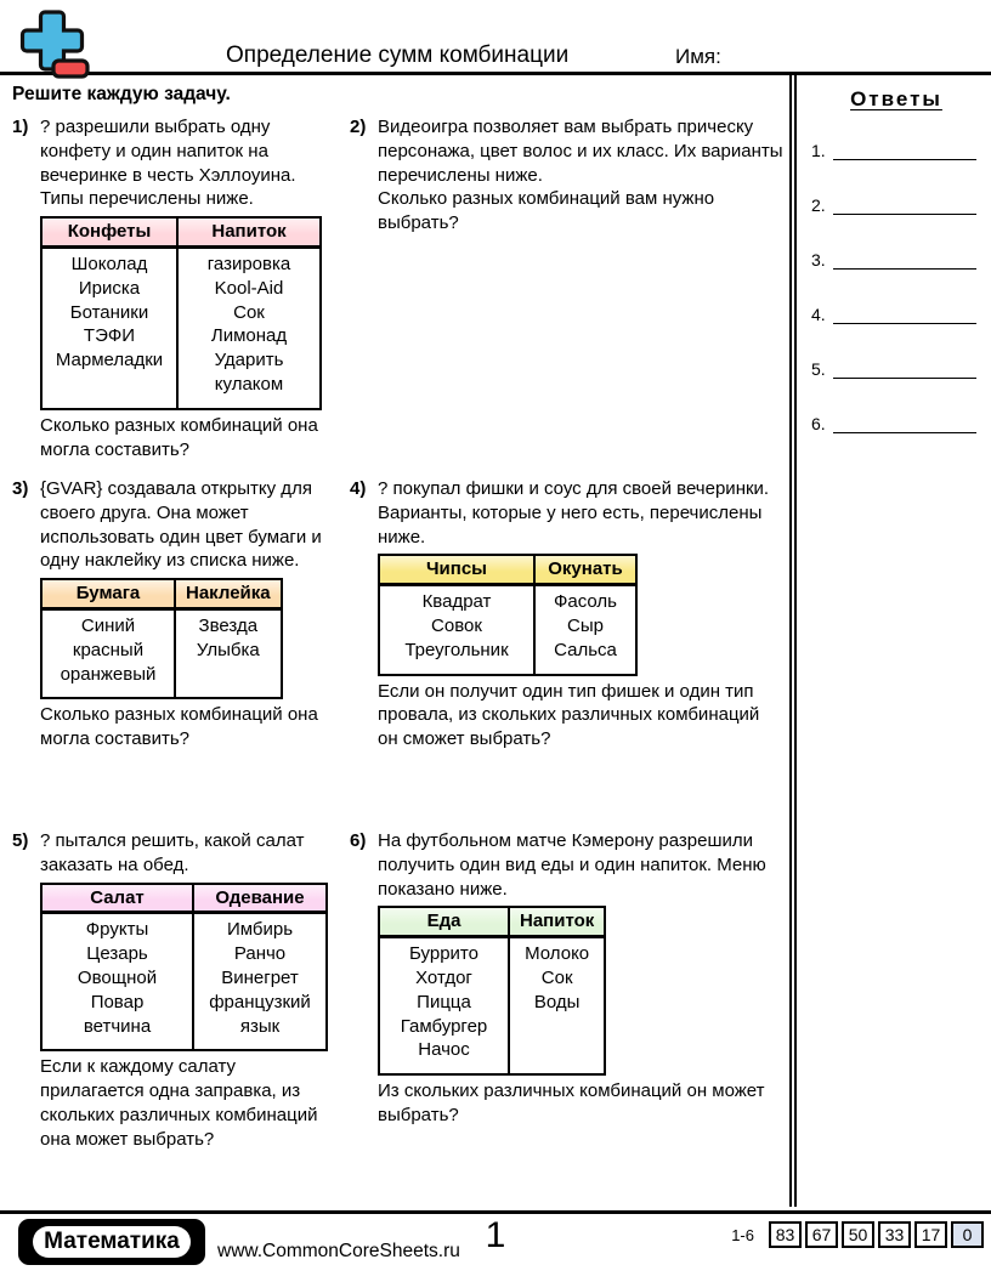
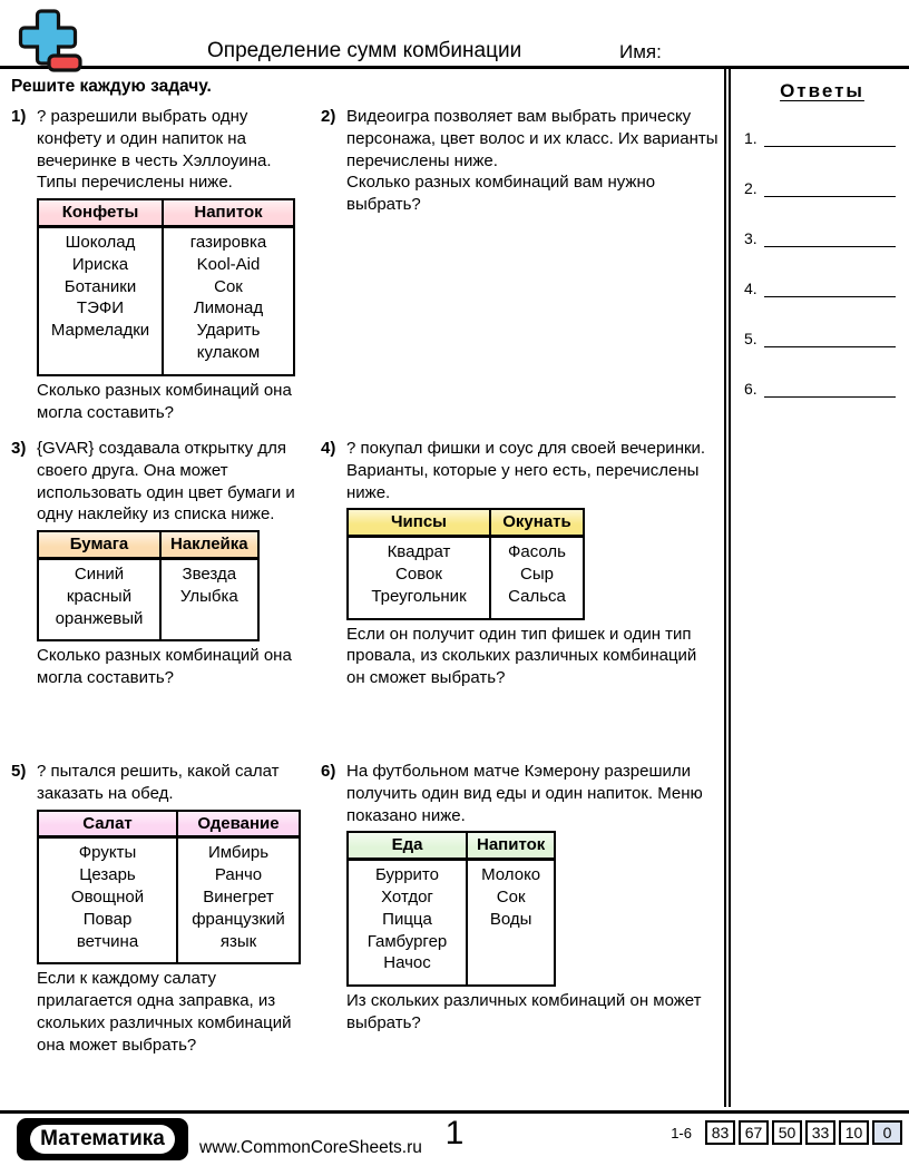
  Определение сумм комбинации
  Имя:
  Решите каждую задачу.
  1)
  ? разрешили выбрать одну конфету и один напиток на вечеринке в честь Хэллоуина. Типы перечислены ниже.
  Конфеты	Напиток
  ШоколадИрискаБотаникиТЭФИМармеладки	газировкаKool-AidСокЛимонадУдарить кулаком
  Сколько разных комбинаций она могла составить?
  2)
  Видеоигра позволяет вам выбрать прическу персонажа, цвет волос и их класс. Их варианты перечислены ниже.
  Сколько разных комбинаций вам нужно выбрать?
  3)
  {GVAR} создавала открытку для своего друга. Она может использовать один цвет бумаги и одну наклейку из списка ниже.
  Бумага	Наклейка
  Синийкрасныйоранжевый	ЗвездаУлыбка
  Сколько разных комбинаций она могла составить?
  4)
  ? покупал фишки и соус для своей вечеринки. Варианты, которые у него есть, перечислены ниже.
  Чипсы	Окунать
  КвадратСовокТреугольник	ФасольСырСальса
  Если он получит один тип фишек и один тип провала, из скольких различных комбинаций он сможет выбрать?
  5)
  ? пытался решить, какой салат заказать на обед.
  Салат	Одевание
  ФруктыЦезарьОвощнойПоварветчина	ИмбирьРанчоВинегретфранцузкий язык
  Если к каждому салату прилагается одна заправка, из скольких различных комбинаций она может выбрать?
  6)
  На футбольном матче Кэмерону разрешили получить один вид еды и один напиток. Меню показано ниже.
  Еда	Напиток
  БурритоХотдогПиццаГамбургерНачос	МолокоСокВоды
  Из скольких различных комбинаций он может выбрать?
  Ответы
  1.
  2.
  3.
  4.
  5.
  6.
  Математика
  www.CommonCoreSheets.ru
  1
  1-6
  83
  67
  50
  33
- 17
+ 10
  0
